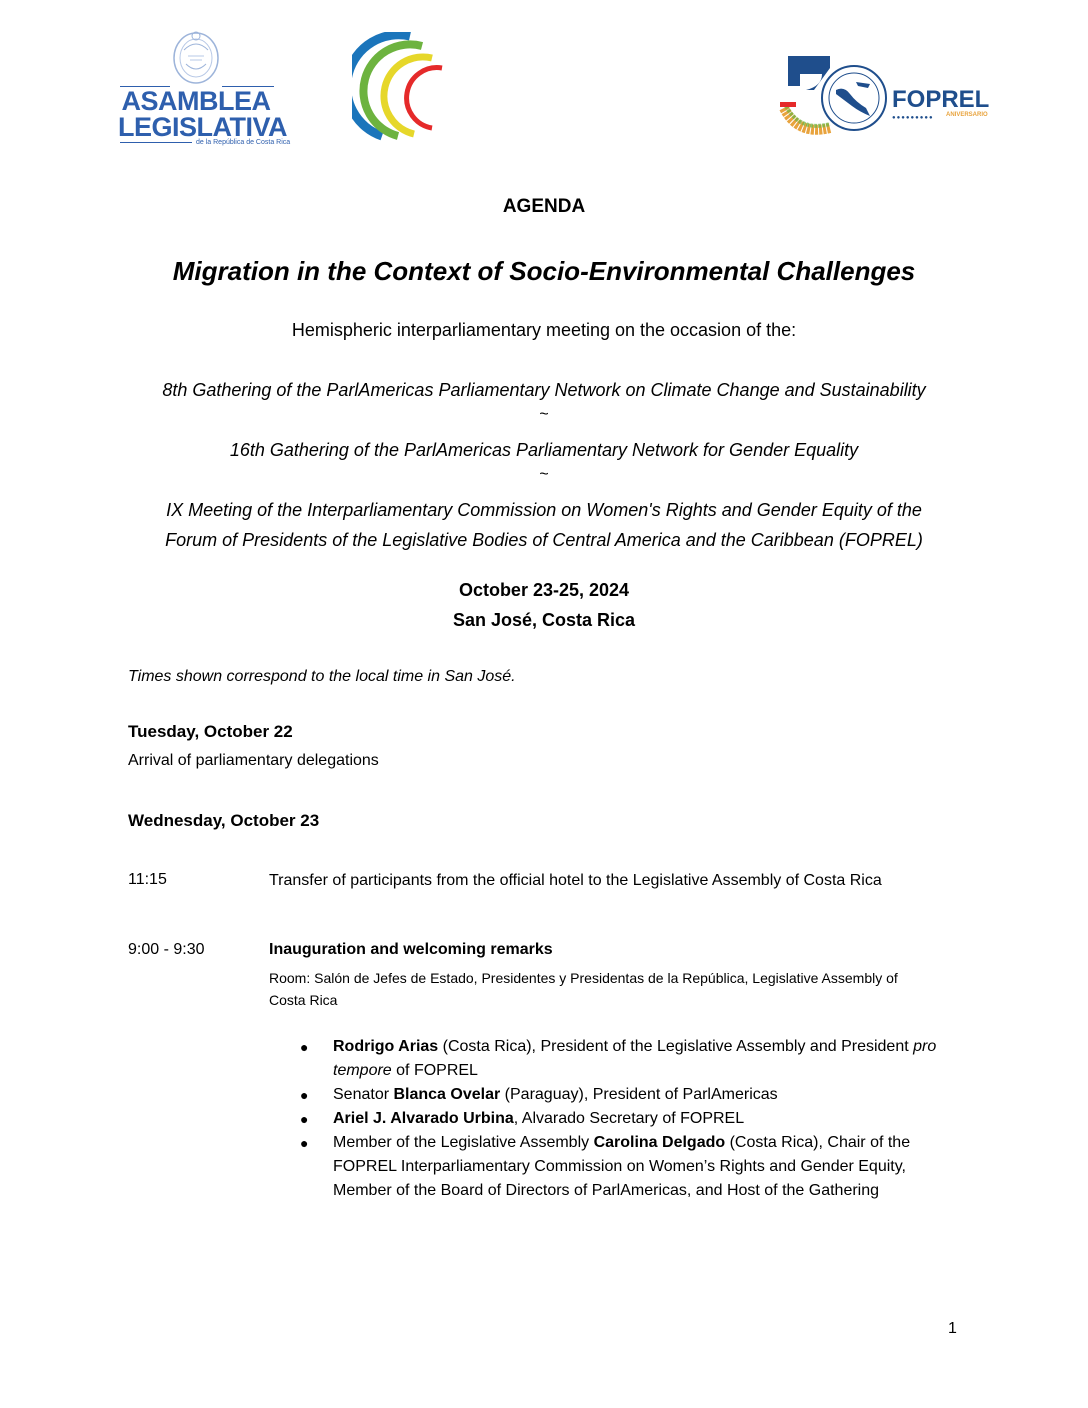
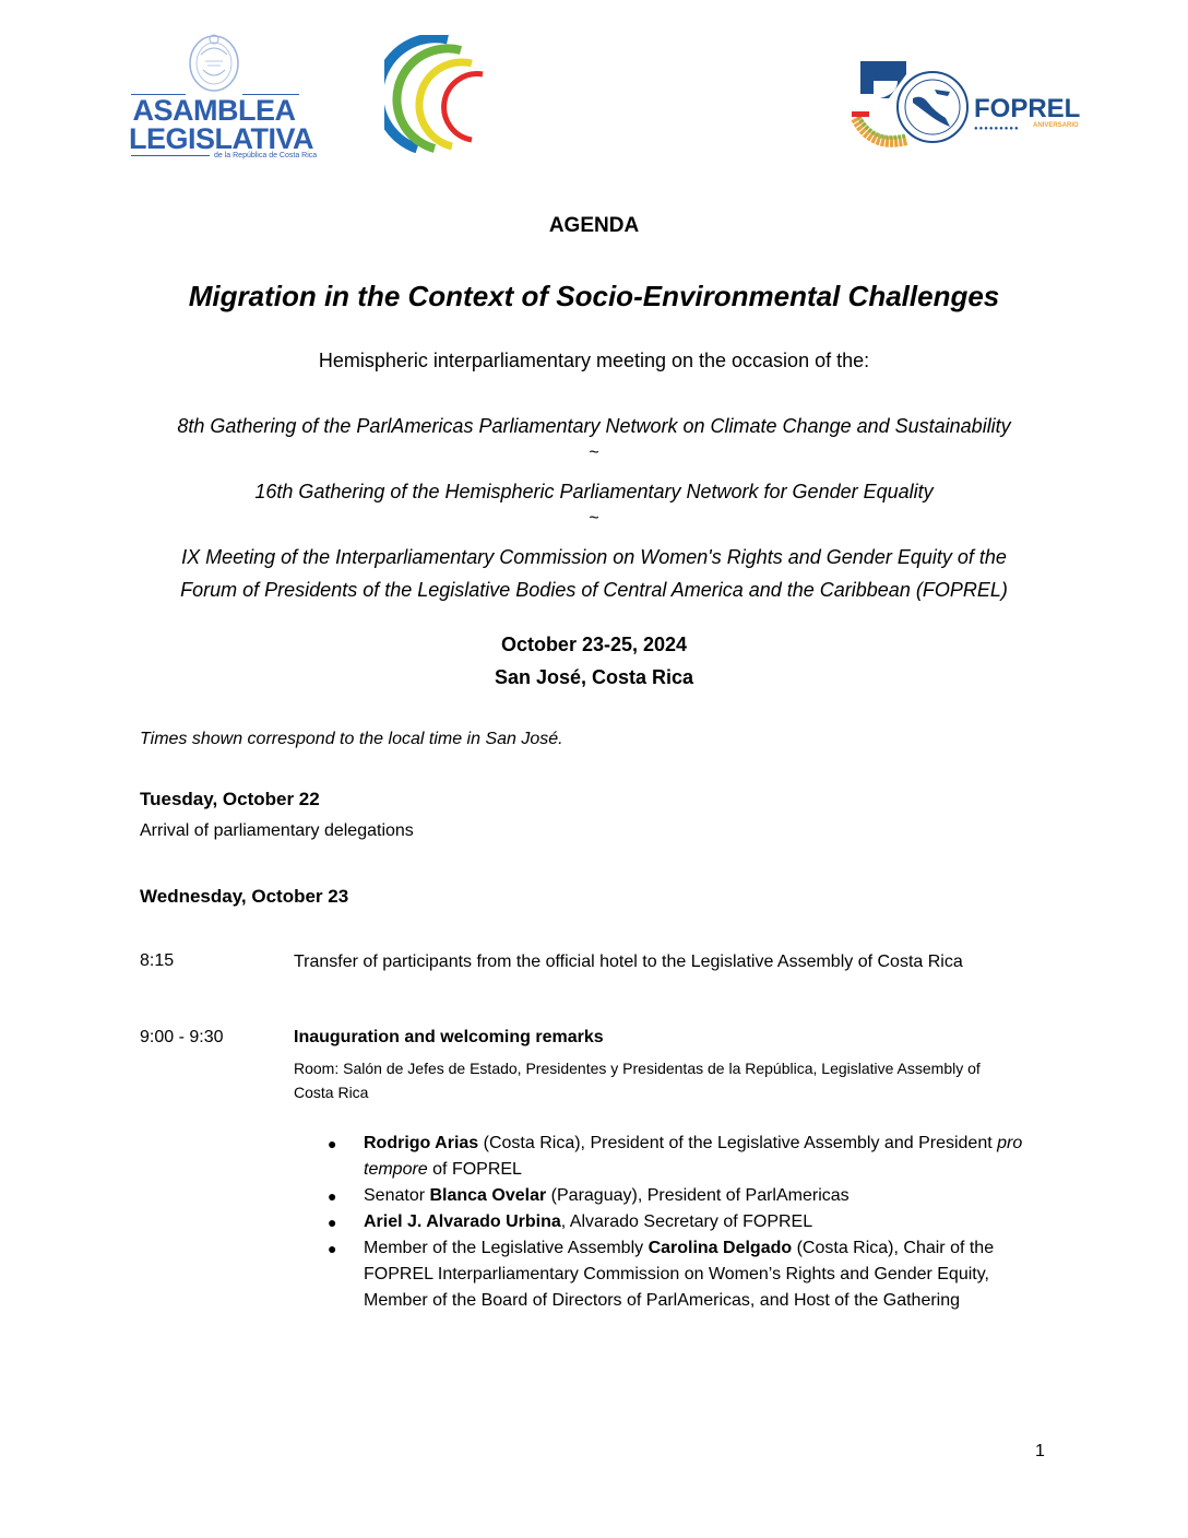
  ASAMBLEA
  LEGISLATIVA
  FOPREL
  AGENDA
  Migration in the Context of Socio-Environmental Challenges
  Hemispheric interparliamentary meeting on the occasion of the:
  8th Gathering of the ParlAmericas Parliamentary Network on Climate Change and Sustainability
  ~
- 16th Gathering of the ParlAmericas Parliamentary Network for Gender Equality
+ 16th Gathering of the Hemispheric Parliamentary Network for Gender Equality
  ~
  IX Meeting of the Interparliamentary Commission on Women's Rights and Gender Equity of the
  Forum of Presidents of the Legislative Bodies of Central America and the Caribbean (FOPREL)
  October 23-25, 2024
  San José, Costa Rica
  Times shown correspond to the local time in San José.
  Tuesday, October 22
  Arrival of parliamentary delegations
  Wednesday, October 23
- 11:15
+ 8:15
  Transfer of participants from the official hotel to the Legislative Assembly of Costa Rica
  9:00 - 9:30
  Inauguration and welcoming remarks
  Room: Salón de Jefes de Estado, Presidentes y Presidentas de la República, Legislative Assembly of Costa Rica
  ●
  Rodrigo Arias (Costa Rica), President of the Legislative Assembly and President pro tempore of FOPREL
  ●
  Senator Blanca Ovelar (Paraguay), President of ParlAmericas
  ●
  Ariel J. Alvarado Urbina, Alvarado Secretary of FOPREL
  ●
  Member of the Legislative Assembly Carolina Delgado (Costa Rica), Chair of the FOPREL Interparliamentary Commission on Women’s Rights and Gender Equity, Member of the Board of Directors of ParlAmericas, and Host of the Gathering
  1
